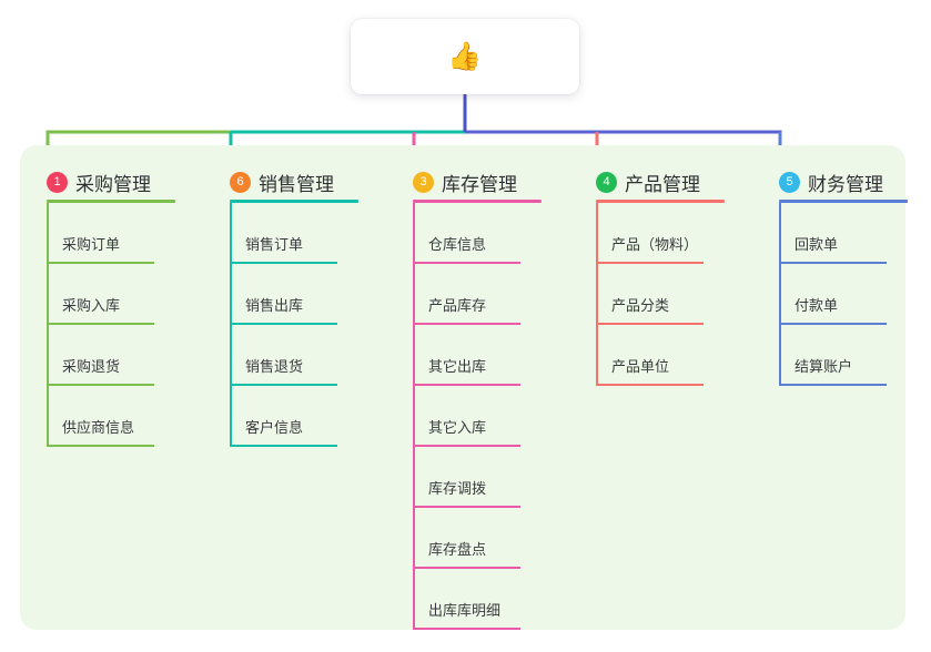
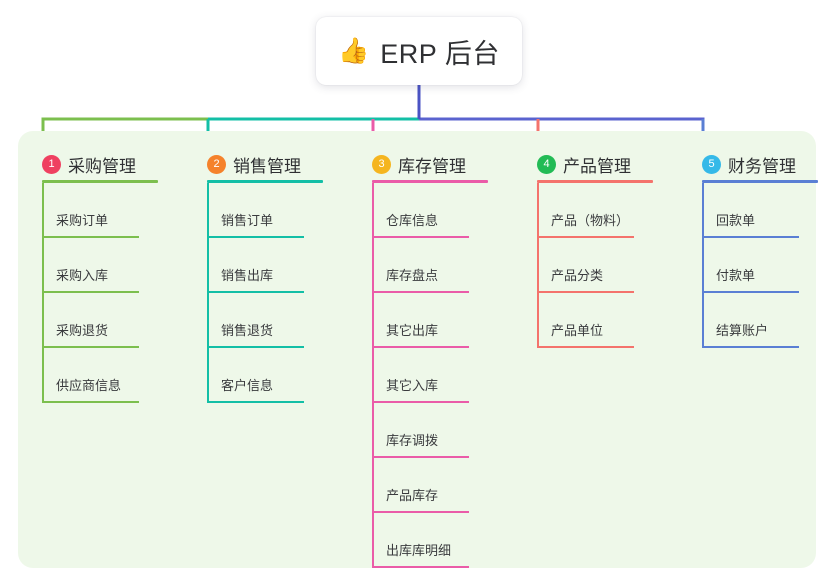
  👍
+ ERP 后台
  1
  采购管理
  采购订单
  采购入库
  采购退货
  供应商信息
- 6
+ 2
  销售管理
  销售订单
  销售出库
  销售退货
  客户信息
  3
  库存管理
  仓库信息
- 产品库存
+ 库存盘点
  其它出库
  其它入库
  库存调拨
- 库存盘点
+ 产品库存
  出库库明细
  4
  产品管理
  产品（物料）
  产品分类
  产品单位
  5
  财务管理
  回款单
  付款单
  结算账户
